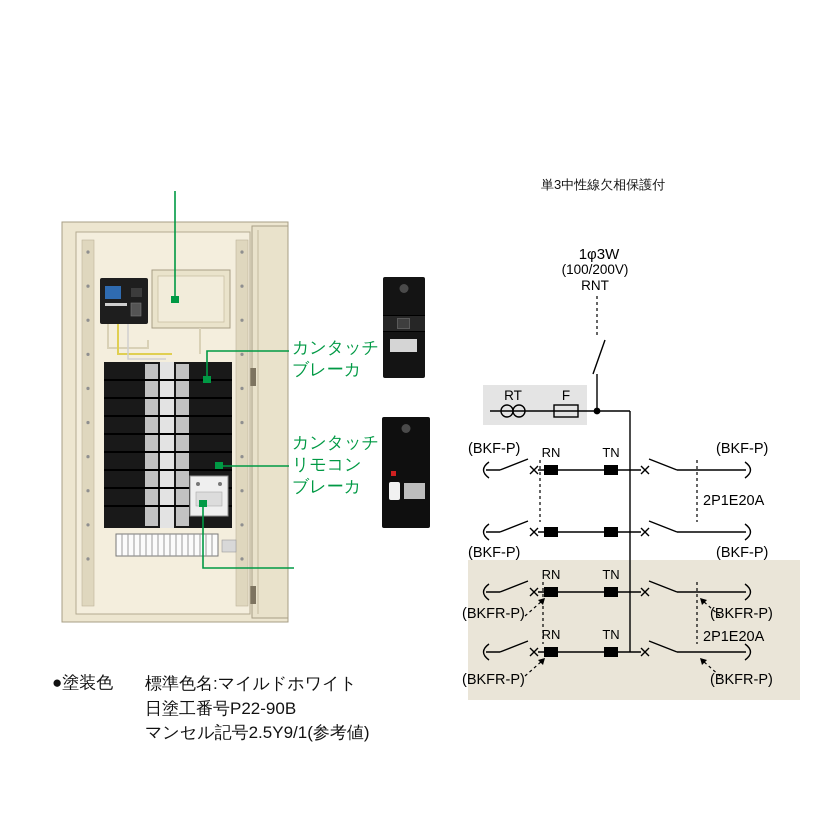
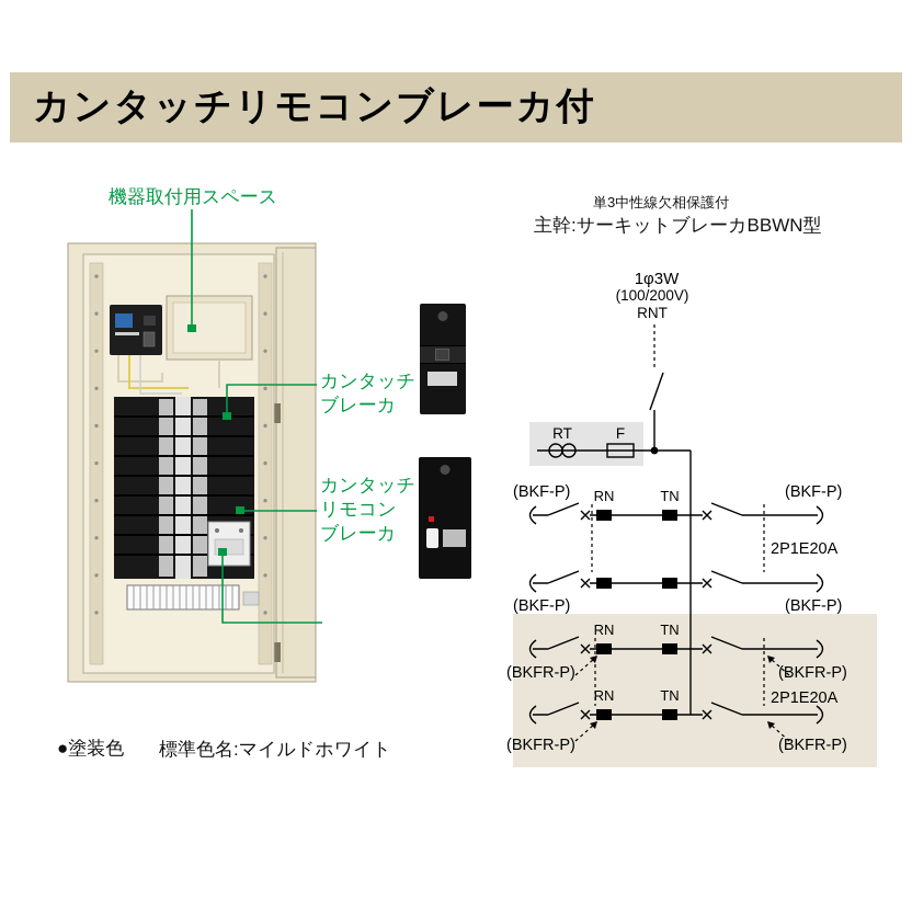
+ カンタッチリモコンブレーカ付
+ 機器取付用スペース
  カンタッチ
  ブレーカ
  カンタッチ
  リモコン
  ブレーカ
  単3中性線欠相保護付
+ 主幹:サーキットブレーカBBWN型
  1φ3W
  (100/200V)
  RNT
  RT
  F
  RN
  TN
  (BKF-P)
  (BKF-P)
  (BKF-P)
  (BKF-P)
  2P1E20A
  RN
  TN
  (BKFR-P)
  (BKFR-P)
  RN
  TN
  (BKFR-P)
  (BKFR-P)
  2P1E20A
  ●塗装色
  標準色名:マイルドホワイト
- 日塗工番号P22-90B
- マンセル記号2.5Y9/1(参考値)
